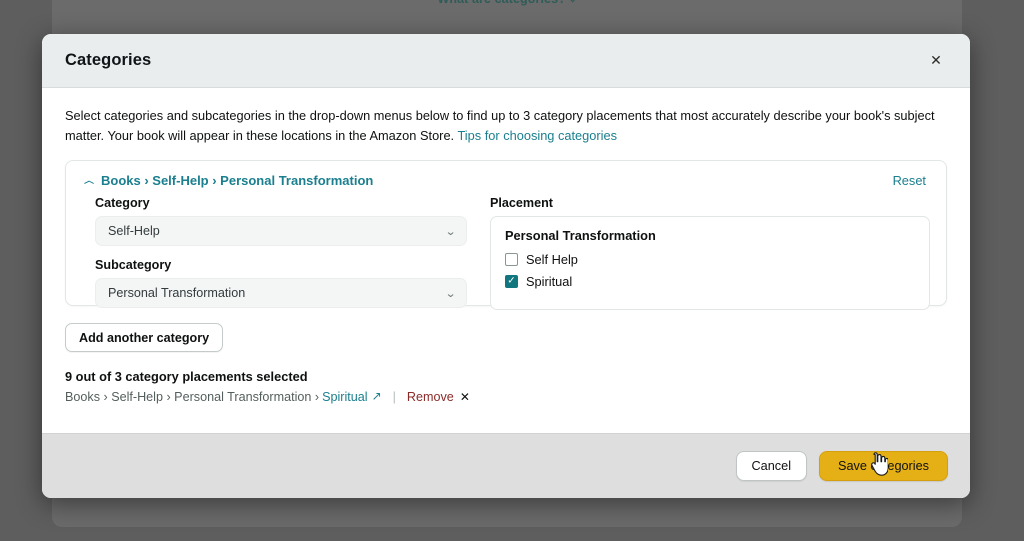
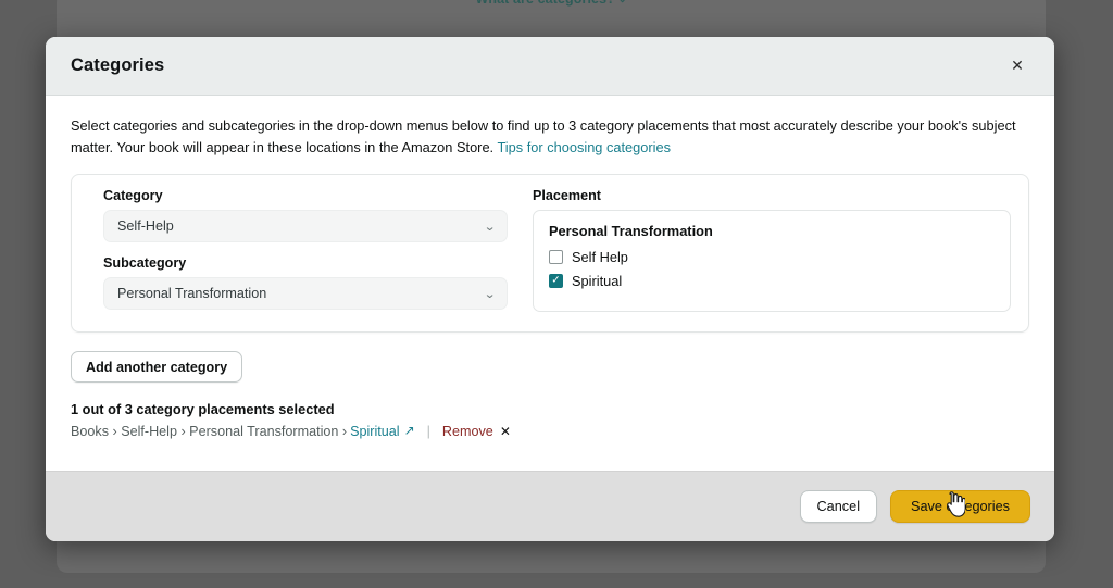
  Categories
  ✕
  Select categories and subcategories in the drop-down menus below to find up to 3 category placements that most accurately describe your book's subject matter. Your book will appear in these locations in the Amazon Store. Tips for choosing categories
- ︿
- Books › Self-Help › Personal Transformation
- Reset
  Category
  Self-Help
  ⌄
  Subcategory
  Personal Transformation
  ⌄
  Placement
  Personal Transformation
  Self Help
  ✓
  Spiritual
  Add another category
- 9 out of 3 category placements selected
+ 1 out of 3 category placements selected
  Books › Self-Help › Personal Transformation ›
  Spiritual
  ↗
  |
  Remove
  ✕
  Cancel
  Saveegories
